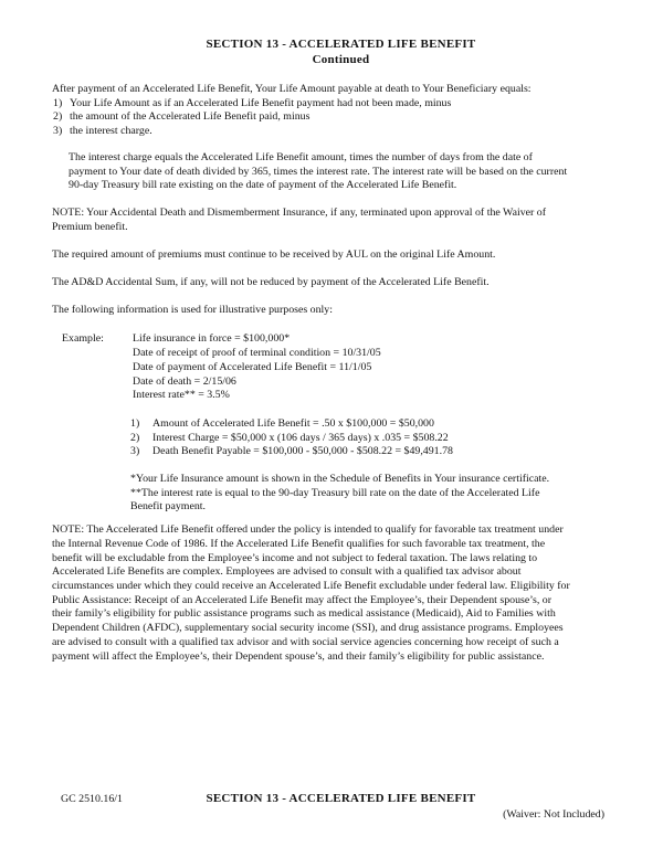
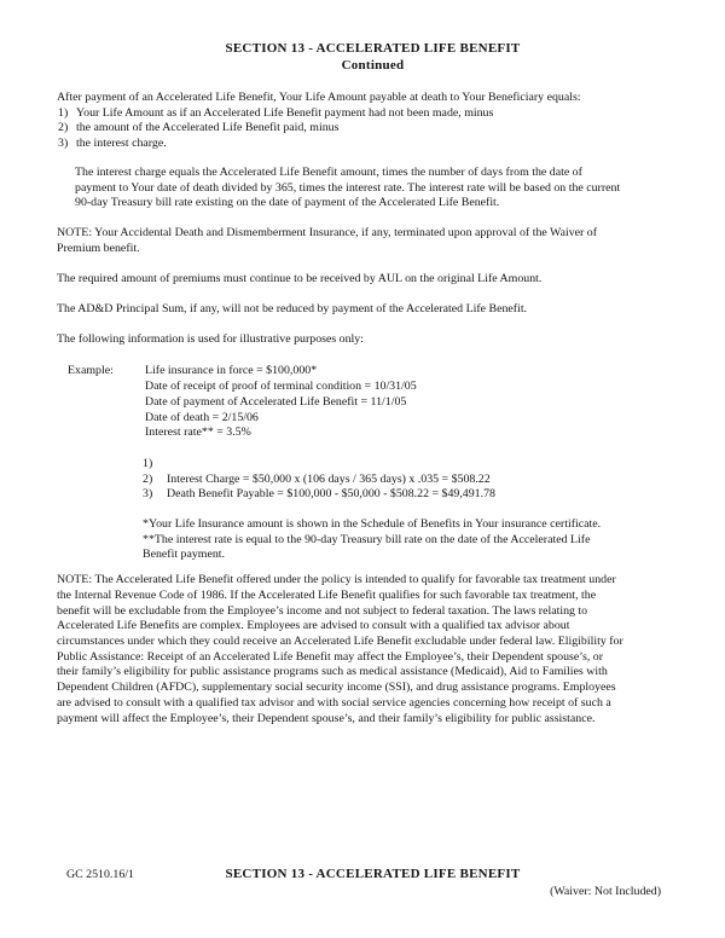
  SECTION 13 - ACCELERATED LIFE BENEFIT
  Continued
  After payment of an Accelerated Life Benefit, Your Life Amount payable at death to Your Beneficiary equals:
  1)
  Your Life Amount as if an Accelerated Life Benefit payment had not been made, minus
  2)
  the amount of the Accelerated Life Benefit paid, minus
  3)
  the interest charge.
  The interest charge equals the Accelerated Life Benefit amount, times the number of days from the date of
  payment to Your date of death divided by 365, times the interest rate. The interest rate will be based on the current
  90-day Treasury bill rate existing on the date of payment of the Accelerated Life Benefit.
  NOTE: Your Accidental Death and Dismemberment Insurance, if any, terminated upon approval of the Waiver of
  Premium benefit.
  The required amount of premiums must continue to be received by AUL on the original Life Amount.
- The AD&D Accidental Sum, if any, will not be reduced by payment of the Accelerated Life Benefit.
+ The AD&D Principal Sum, if any, will not be reduced by payment of the Accelerated Life Benefit.
  The following information is used for illustrative purposes only:
  Example:
  Life insurance in force = $100,000*
  Date of receipt of proof of terminal condition = 10/31/05
  Date of payment of Accelerated Life Benefit = 11/1/05
  Date of death = 2/15/06
  Interest rate** = 3.5%
  1)
- Amount of Accelerated Life Benefit = .50 x $100,000 = $50,000
  2)
  Interest Charge = $50,000 x (106 days / 365 days) x .035 = $508.22
  3)
  Death Benefit Payable = $100,000 - $50,000 - $508.22 = $49,491.78
  *Your Life Insurance amount is shown in the Schedule of Benefits in Your insurance certificate.
  **The interest rate is equal to the 90-day Treasury bill rate on the date of the Accelerated Life
  Benefit payment.
  NOTE: The Accelerated Life Benefit offered under the policy is intended to qualify for favorable tax treatment under
  the Internal Revenue Code of 1986. If the Accelerated Life Benefit qualifies for such favorable tax treatment, the
  benefit will be excludable from the Employee’s income and not subject to federal taxation. The laws relating to
  Accelerated Life Benefits are complex. Employees are advised to consult with a qualified tax advisor about
  circumstances under which they could receive an Accelerated Life Benefit excludable under federal law. Eligibility for
  Public Assistance: Receipt of an Accelerated Life Benefit may affect the Employee’s, their Dependent spouse’s, or
  their family’s eligibility for public assistance programs such as medical assistance (Medicaid), Aid to Families with
  Dependent Children (AFDC), supplementary social security income (SSI), and drug assistance programs. Employees
  are advised to consult with a qualified tax advisor and with social service agencies concerning how receipt of such a
  payment will affect the Employee’s, their Dependent spouse’s, and their family’s eligibility for public assistance.
  GC 2510.16/1
  SECTION 13 - ACCELERATED LIFE BENEFIT
  (Waiver: Not Included)
